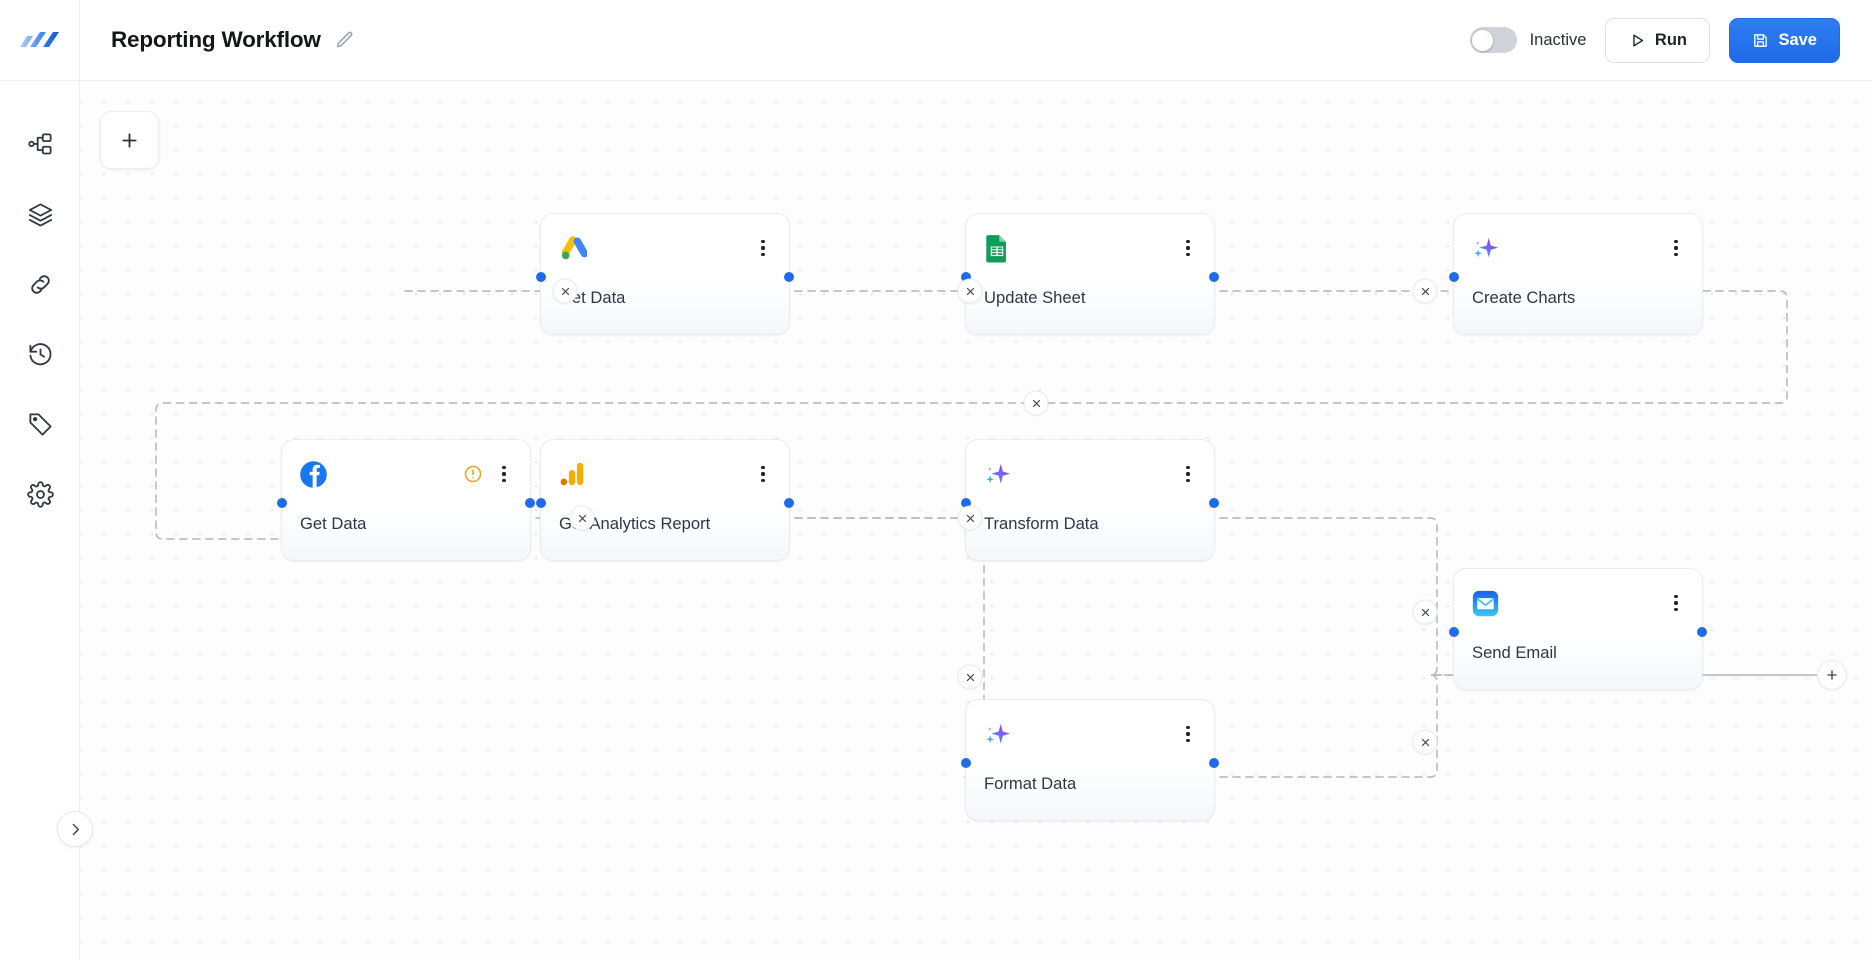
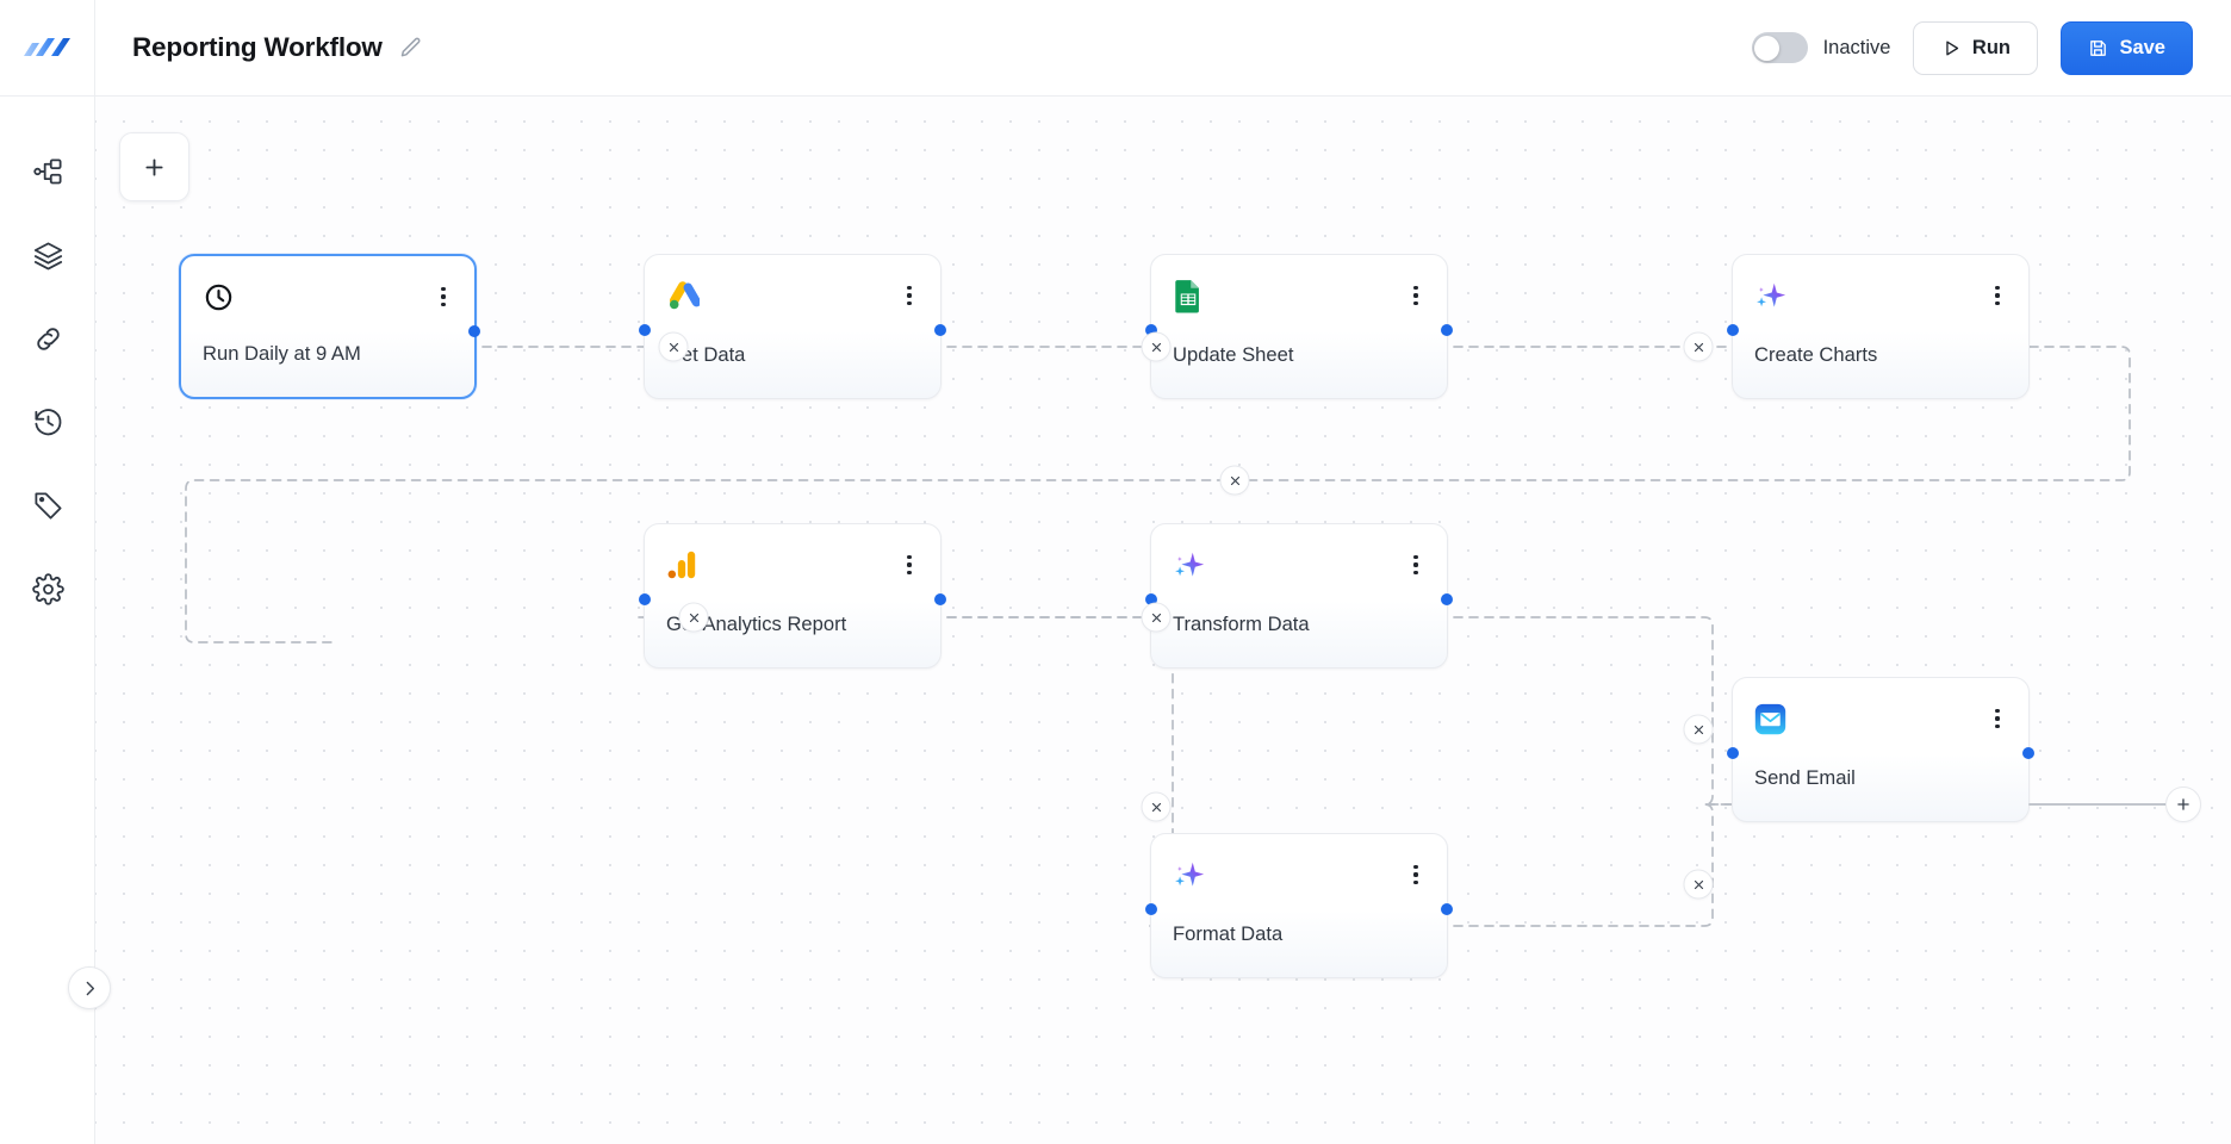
  Reporting Workflow
  Inactive
  Run
  Save
+ Run Daily at 9 AM
  et Data
  Update Sheet
  Create Charts
- Get Data
  G Analytics Report
  Transform Data
  Send Email
  Format Data
